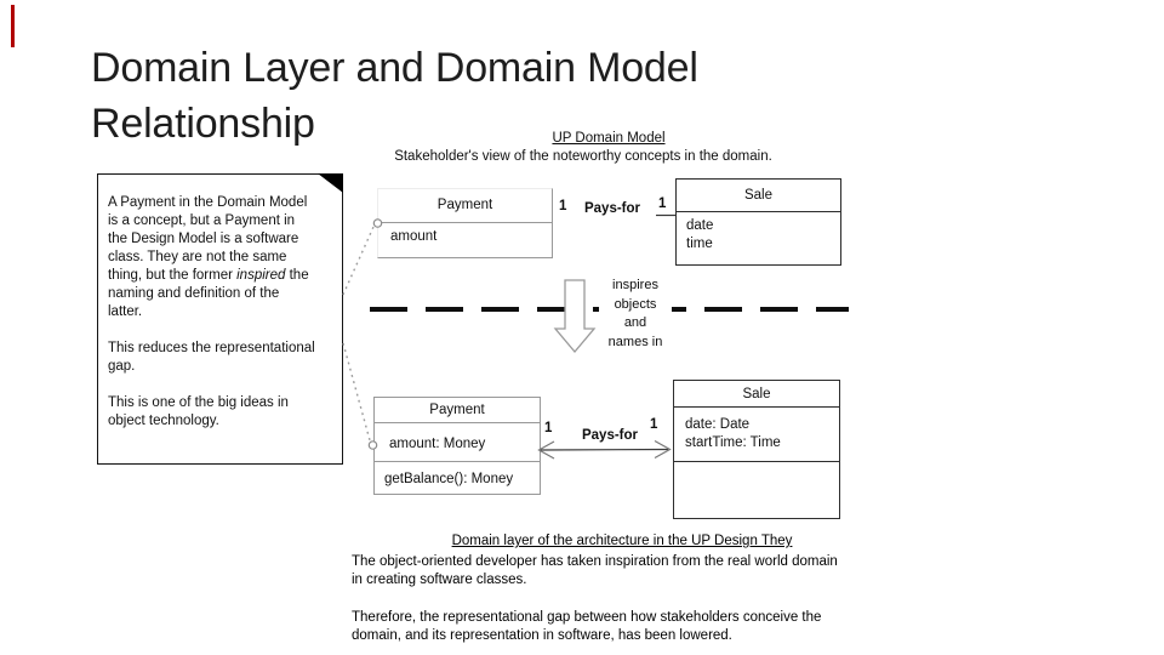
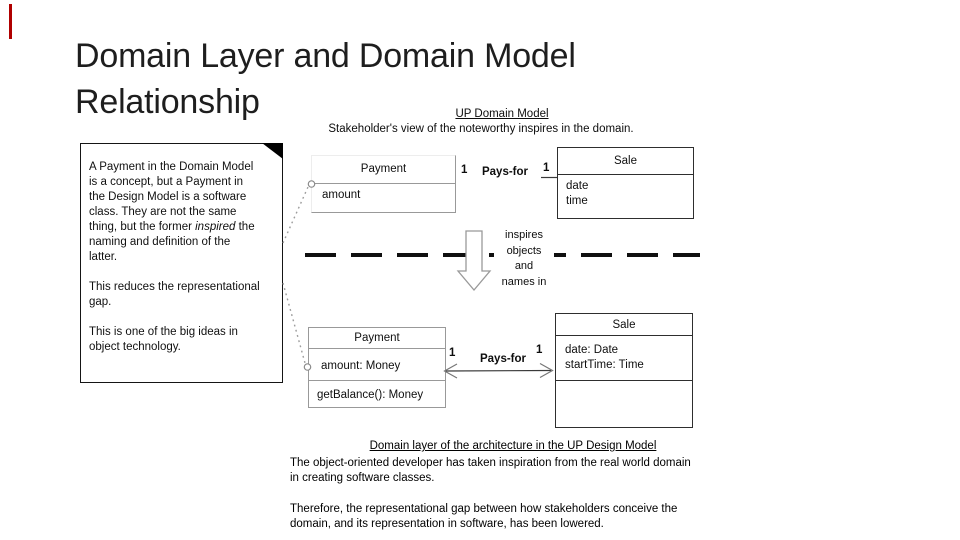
  Domain Layer and Domain Model
  Relationship
  A Payment in the Domain Model
  is a concept, but a Payment in
  the Design Model is a software
  class. They are not the same
  thing, but the former inspired the
  naming and definition of the
  latter.
  This reduces the representational
  gap.
  This is one of the big ideas in
  object technology.
  UP Domain Model
- Stakeholder's view of the noteworthy concepts in the domain.
+ Stakeholder's view of the noteworthy inspires in the domain.
  Payment
  amount
  Sale
  date
  time
  1
  Pays-for
  1
  inspires
  objects
  and
  names in
  Payment
  amount: Money
  getBalance(): Money
  Sale
  date: Date
  startTime: Time
  1
  Pays-for
  1
- Domain layer of the architecture in the UP Design They
+ Domain layer of the architecture in the UP Design Model
  The object-oriented developer has taken inspiration from the real world domain
  in creating software classes.
  Therefore, the representational gap between how stakeholders conceive the
  domain, and its representation in software, has been lowered.
